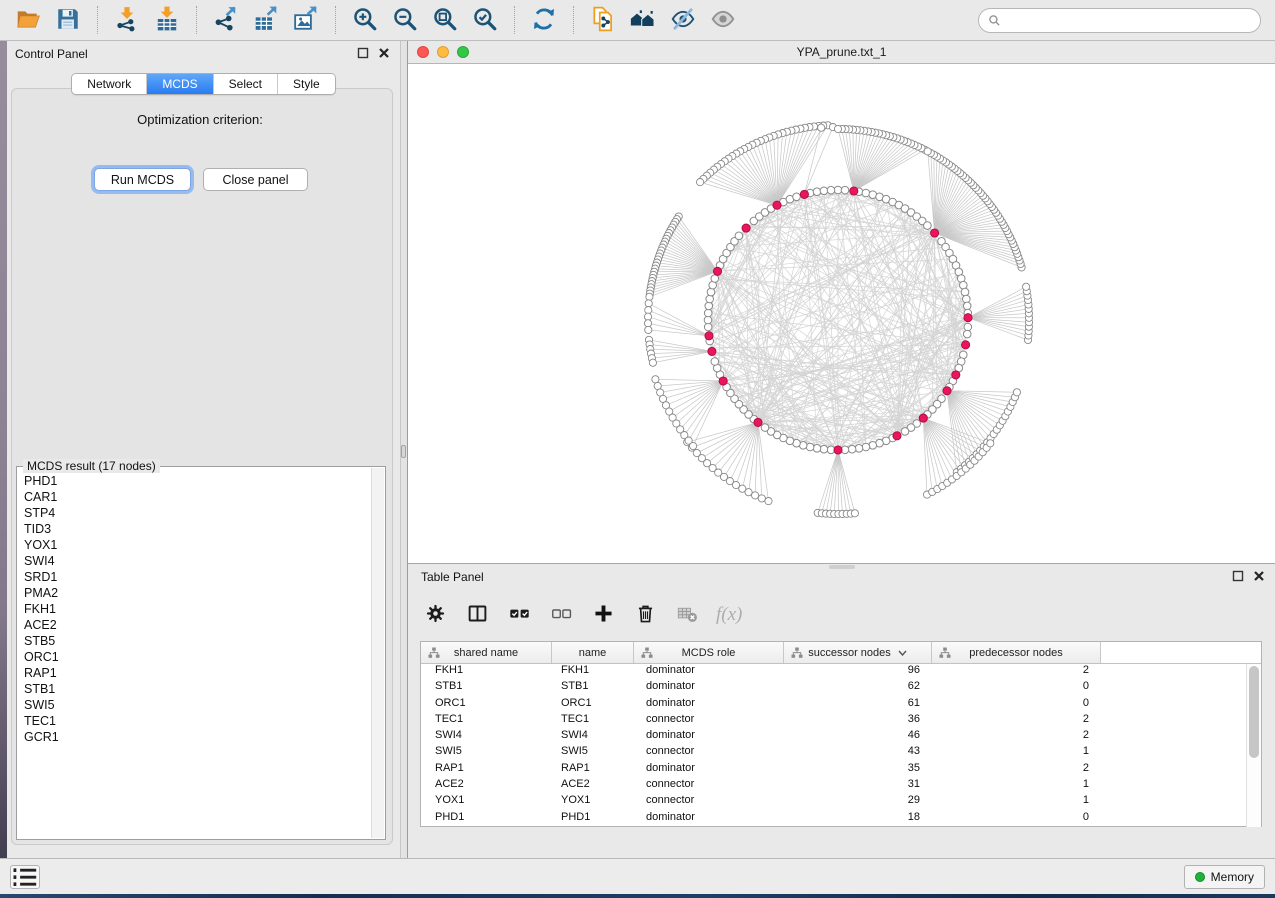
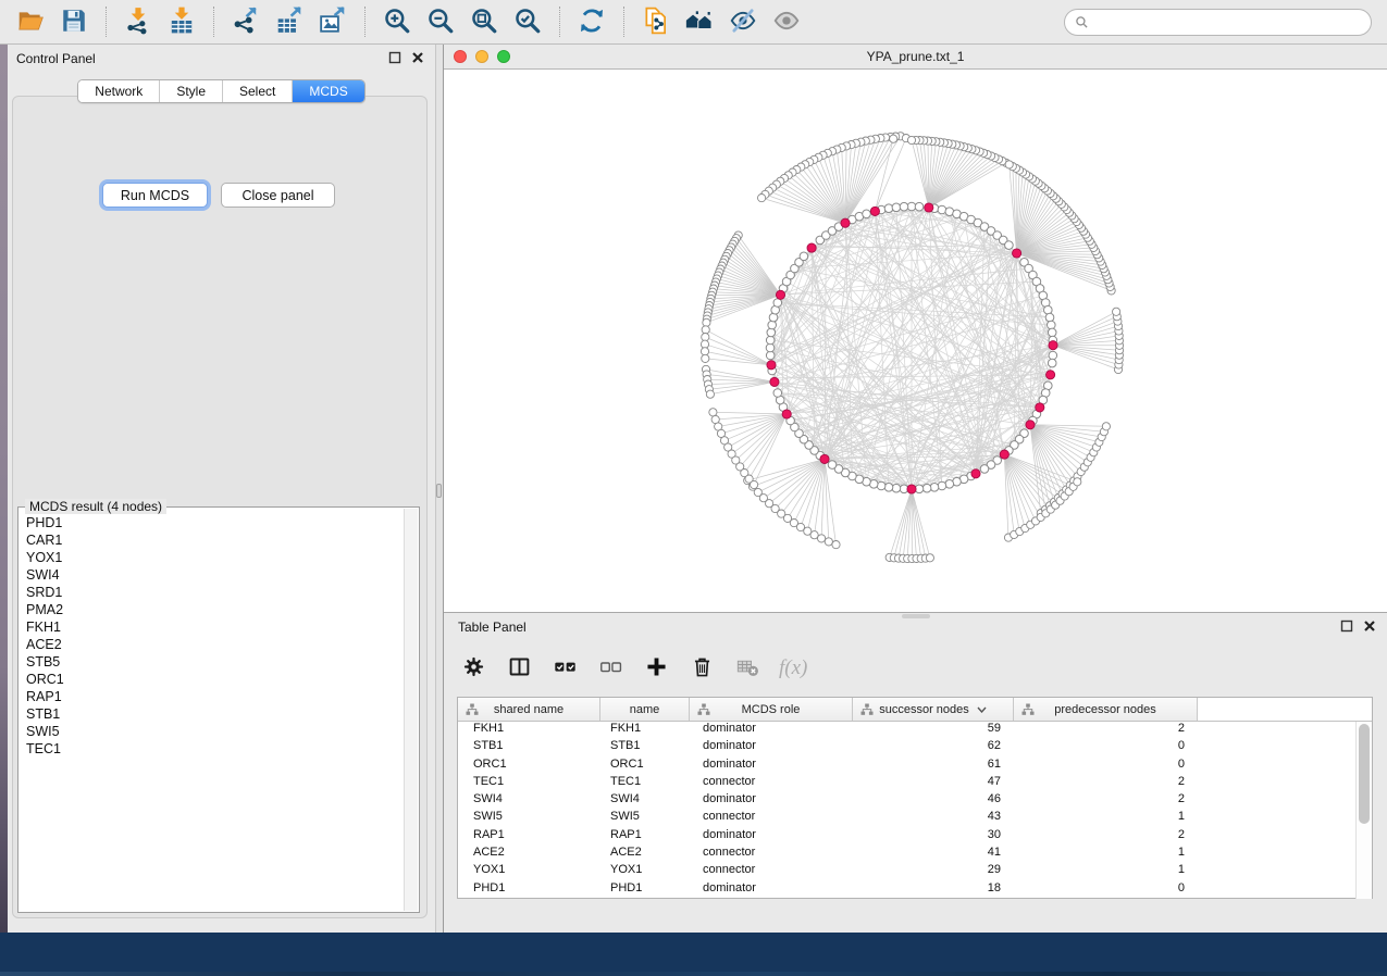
  Control Panel
  Network
- MCDS
+ Style
  Select
- Style
+ MCDS
- Optimization criterion:
  Run MCDS
  Close panel
- MCDS result (17 nodes)
+ MCDS result (4 nodes)
  PHD1
  CAR1
- STP4
- TID3
  YOX1
  SWI4
  SRD1
  PMA2
  FKH1
  ACE2
  STB5
  ORC1
  RAP1
  STB1
  SWI5
  TEC1
- GCR1
  YPA_prune.txt_1
  Table Panel
  f(x)
  shared name
  name
  MCDS role
  successor nodes
  predecessor nodes
  FKH1
  FKH1
  dominator
- 96
+ 59
  2
  STB1
  STB1
  dominator
  62
  0
  ORC1
  ORC1
  dominator
  61
  0
  TEC1
  TEC1
  connector
- 36
+ 47
  2
  SWI4
  SWI4
  dominator
  46
  2
  SWI5
  SWI5
  connector
  43
  1
  RAP1
  RAP1
  dominator
- 35
+ 30
  2
  ACE2
  ACE2
  connector
- 31
+ 41
  1
  YOX1
  YOX1
  connector
  29
  1
  PHD1
  PHD1
  dominator
  18
  0
- Memory
